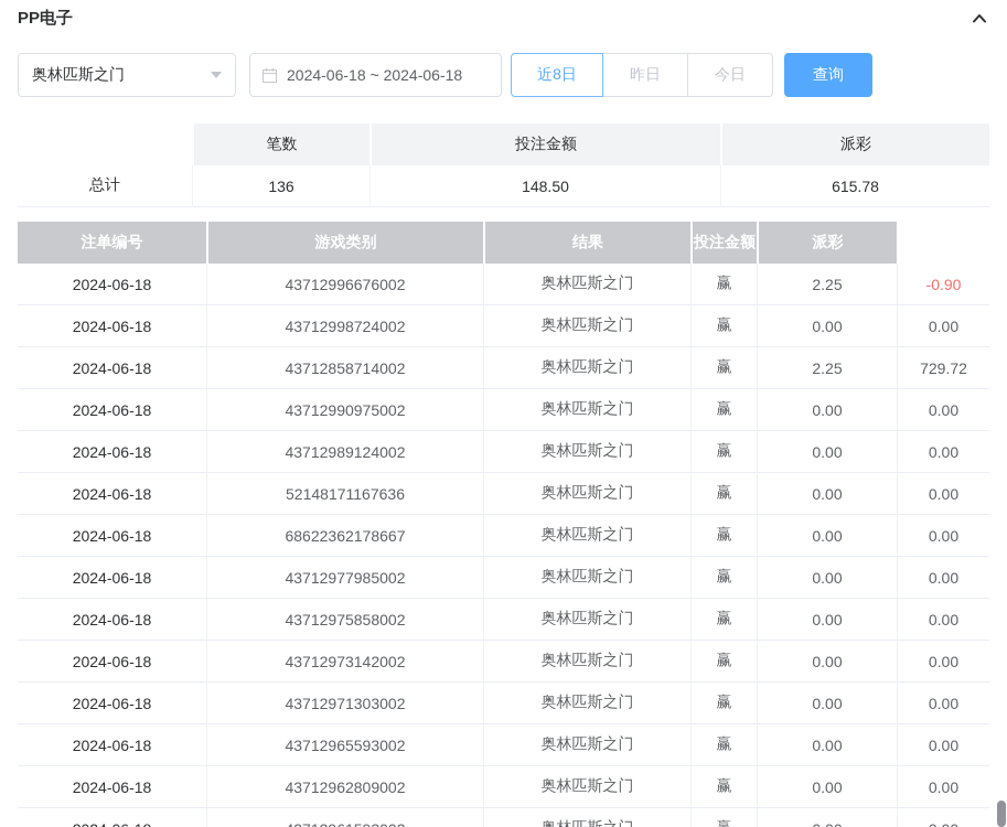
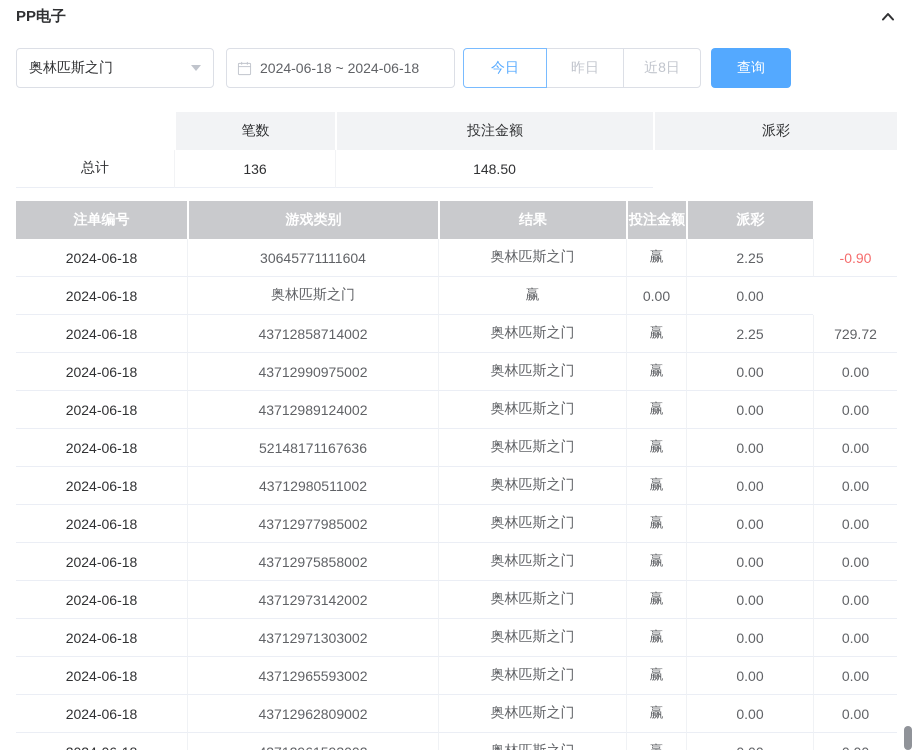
  PP电子
  奥林匹斯之门
  2024-06-18 ~ 2024-06-18
- 近8日
+ 今日
  昨日
- 今日
+ 近8日
  查询
  笔数
  投注金额
  派彩
  总计
  136
  148.50
- 615.78
  注单编号
  游戏类别
  结果
  投注金额
  派彩
  2024-06-18
- 43712996676002
+ 30645771111604
  奥林匹斯之门
  赢
  2.25
  -0.90
  2024-06-18
- 43712998724002
  奥林匹斯之门
  赢
  0.00
  0.00
  2024-06-18
  43712858714002
  奥林匹斯之门
  赢
  2.25
  729.72
  2024-06-18
  43712990975002
  奥林匹斯之门
  赢
  0.00
  0.00
  2024-06-18
  43712989124002
  奥林匹斯之门
  赢
  0.00
  0.00
  2024-06-18
  52148171167636
  奥林匹斯之门
  赢
  0.00
  0.00
  2024-06-18
- 68622362178667
+ 43712980511002
  奥林匹斯之门
  赢
  0.00
  0.00
  2024-06-18
  43712977985002
  奥林匹斯之门
  赢
  0.00
  0.00
  2024-06-18
  43712975858002
  奥林匹斯之门
  赢
  0.00
  0.00
  2024-06-18
  43712973142002
  奥林匹斯之门
  赢
  0.00
  0.00
  2024-06-18
  43712971303002
  奥林匹斯之门
  赢
  0.00
  0.00
  2024-06-18
  43712965593002
  奥林匹斯之门
  赢
  0.00
  0.00
  2024-06-18
  43712962809002
  奥林匹斯之门
  赢
  0.00
  0.00
